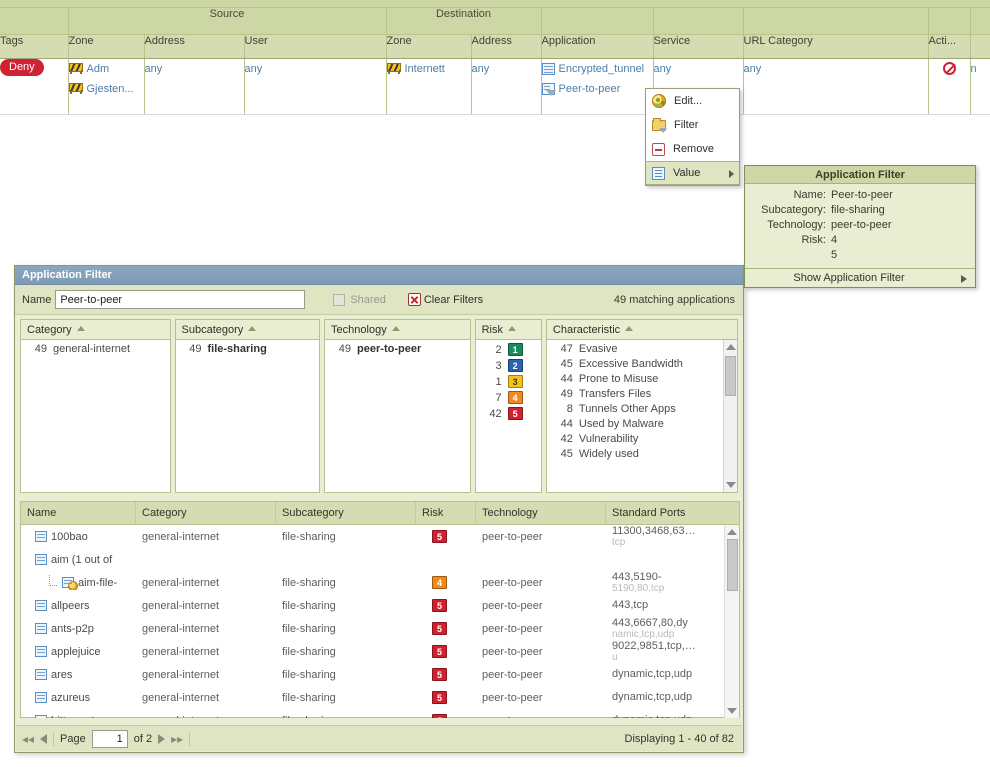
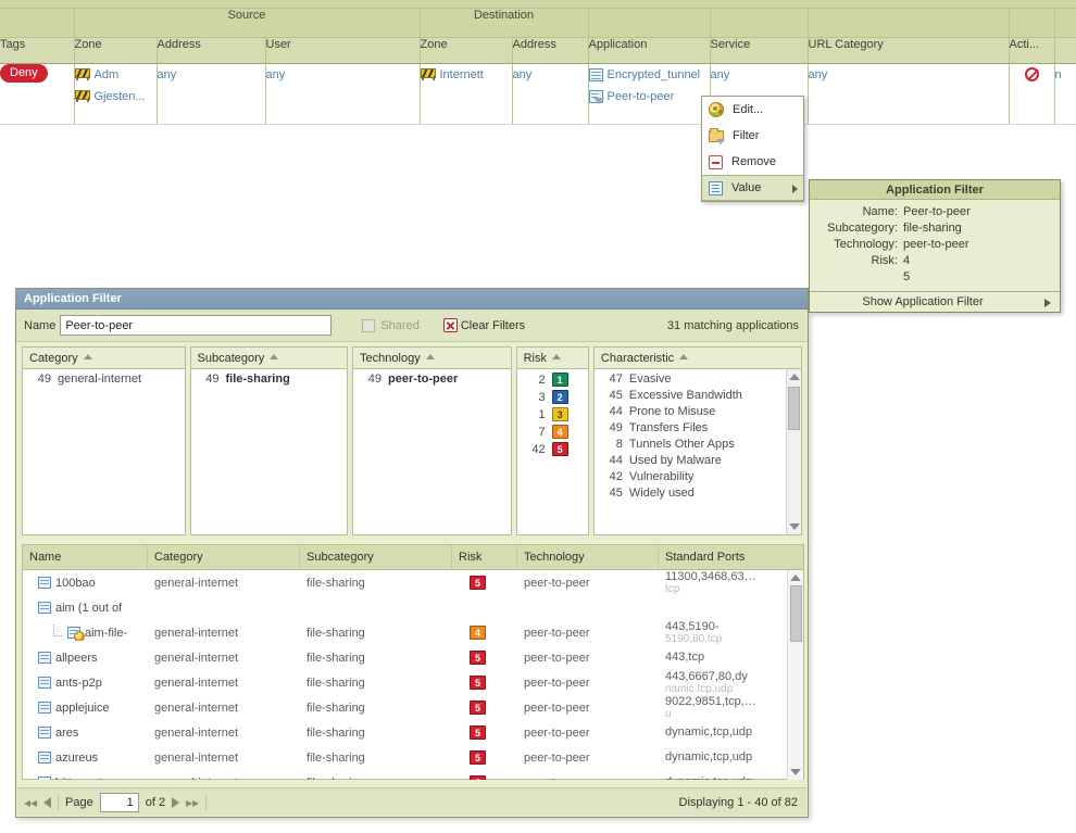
  	Source	Destination
  Tags	Zone	Address	User	Zone	Address	Application	Service	URL Category	Acti...
  Deny	Adm Gjesten...	any	any	Internett	any	Encrypted_tunnel Peer-to-peer	any	any		n
  Edit...
  Filter
  Remove
  Value
  Application Filter
  Name:
  Peer-to-peer
  Subcategory:
  file-sharing
  Technology:
  peer-to-peer
  Risk:
  4
  5
  Show Application Filter
  Application Filter
  Name
  Peer-to-peer
  Shared
  Clear Filters
- 49 matching applications
+ 31 matching applications
  Category
  49
  general-internet
  Subcategory
  49
  file-sharing
  Technology
  49
  peer-to-peer
  Risk
  2
  1
  3
  2
  1
  3
  7
  4
  42
  5
  Characteristic
  47
  Evasive
  45
  Excessive Bandwidth
  44
  Prone to Misuse
  49
  Transfers Files
  8
  Tunnels Other Apps
  44
  Used by Malware
  42
  Vulnerability
  45
  Widely used
  Name
  Category
  Subcategory
  Risk
  Technology
  Standard Ports
  100bao
  general-internet
  file-sharing
  5
  peer-to-peer
  11300,3468,63…
  tcp
  aim (1 out of
  aim-file-
  general-internet
  file-sharing
  4
  peer-to-peer
  443,5190-
  5190,80,tcp
  allpeers
  general-internet
  file-sharing
  5
  peer-to-peer
  443,tcp
  ants-p2p
  general-internet
  file-sharing
  5
  peer-to-peer
  443,6667,80,dy
  namic,tcp,udp
  applejuice
  general-internet
  file-sharing
  5
  peer-to-peer
  9022,9851,tcp,…
  u
  ares
  general-internet
  file-sharing
  5
  peer-to-peer
  dynamic,tcp,udp
  azureus
  general-internet
  file-sharing
  5
  peer-to-peer
  dynamic,tcp,udp
  ◂◂
  Page
  1
  of 2
  ▸▸
  Displaying 1 - 40 of 82
